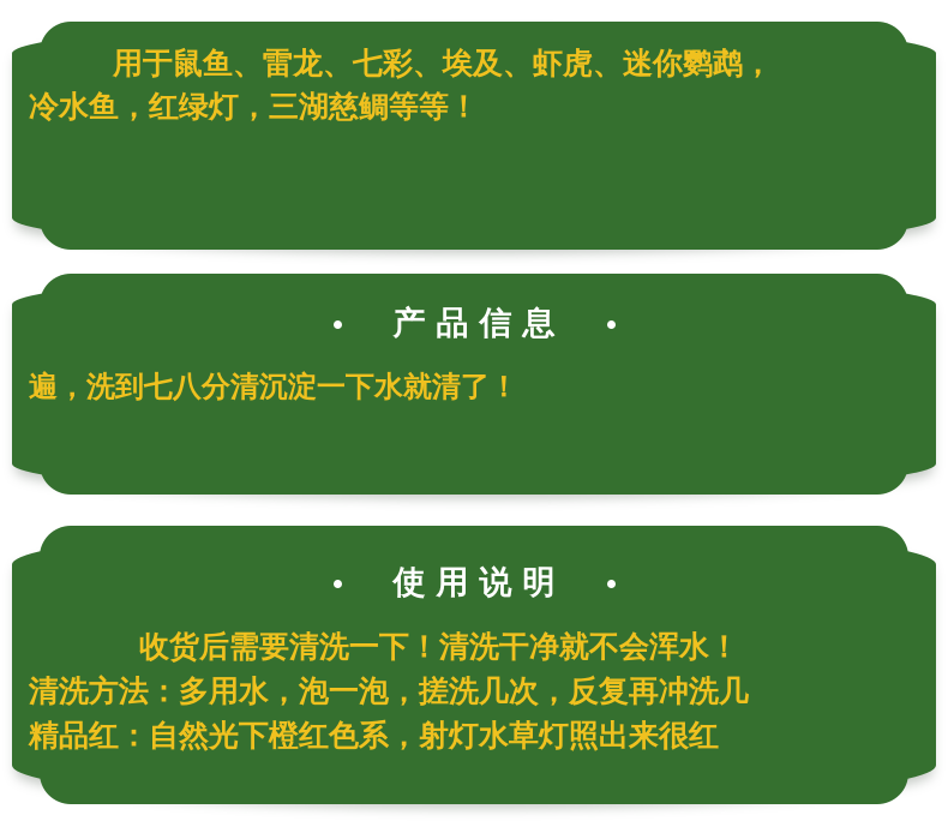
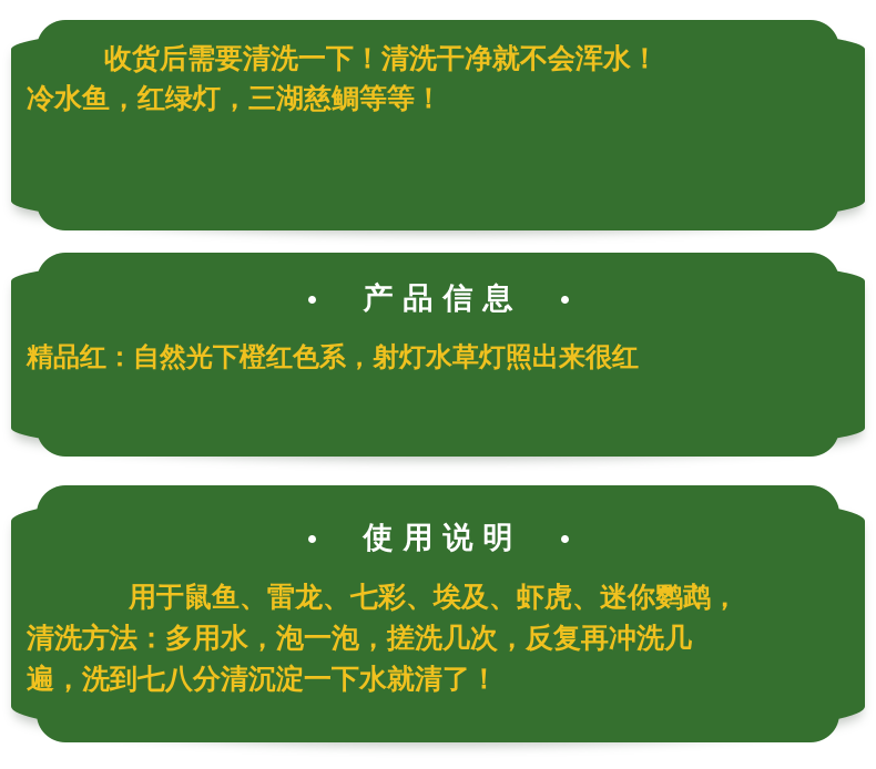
- 用于鼠鱼、雷龙、七彩、埃及、虾虎、迷你鹦鹉，
+ 收货后需要清洗一下！清洗干净就不会浑水！
  冷水鱼，红绿灯，三湖慈鲷等等！
  产品信息
- 遍，洗到七八分清沉淀一下水就清了！
+ 精品红：自然光下橙红色系，射灯水草灯照出来很红
  使用说明
- 收货后需要清洗一下！清洗干净就不会浑水！
+ 用于鼠鱼、雷龙、七彩、埃及、虾虎、迷你鹦鹉，
  清洗方法：多用水，泡一泡，搓洗几次，反复再冲洗几
- 精品红：自然光下橙红色系，射灯水草灯照出来很红
+ 遍，洗到七八分清沉淀一下水就清了！
